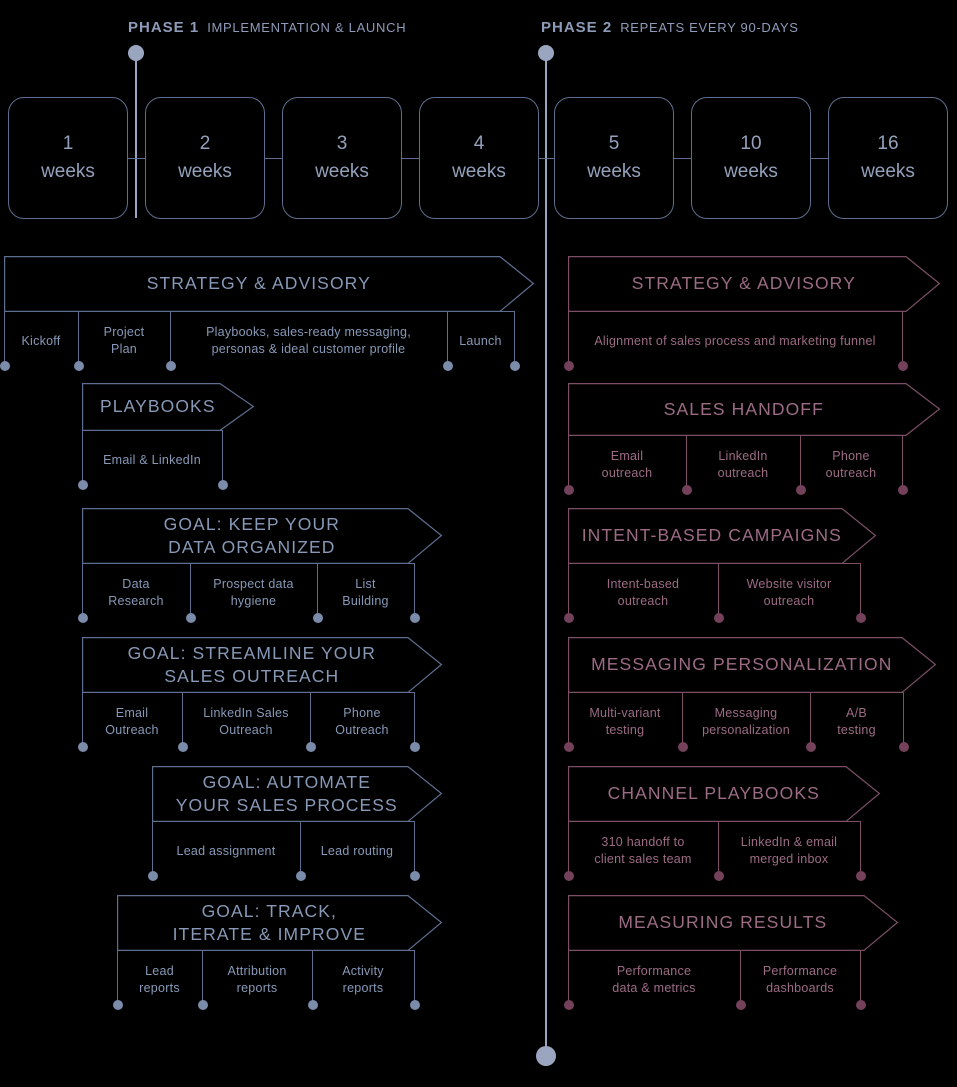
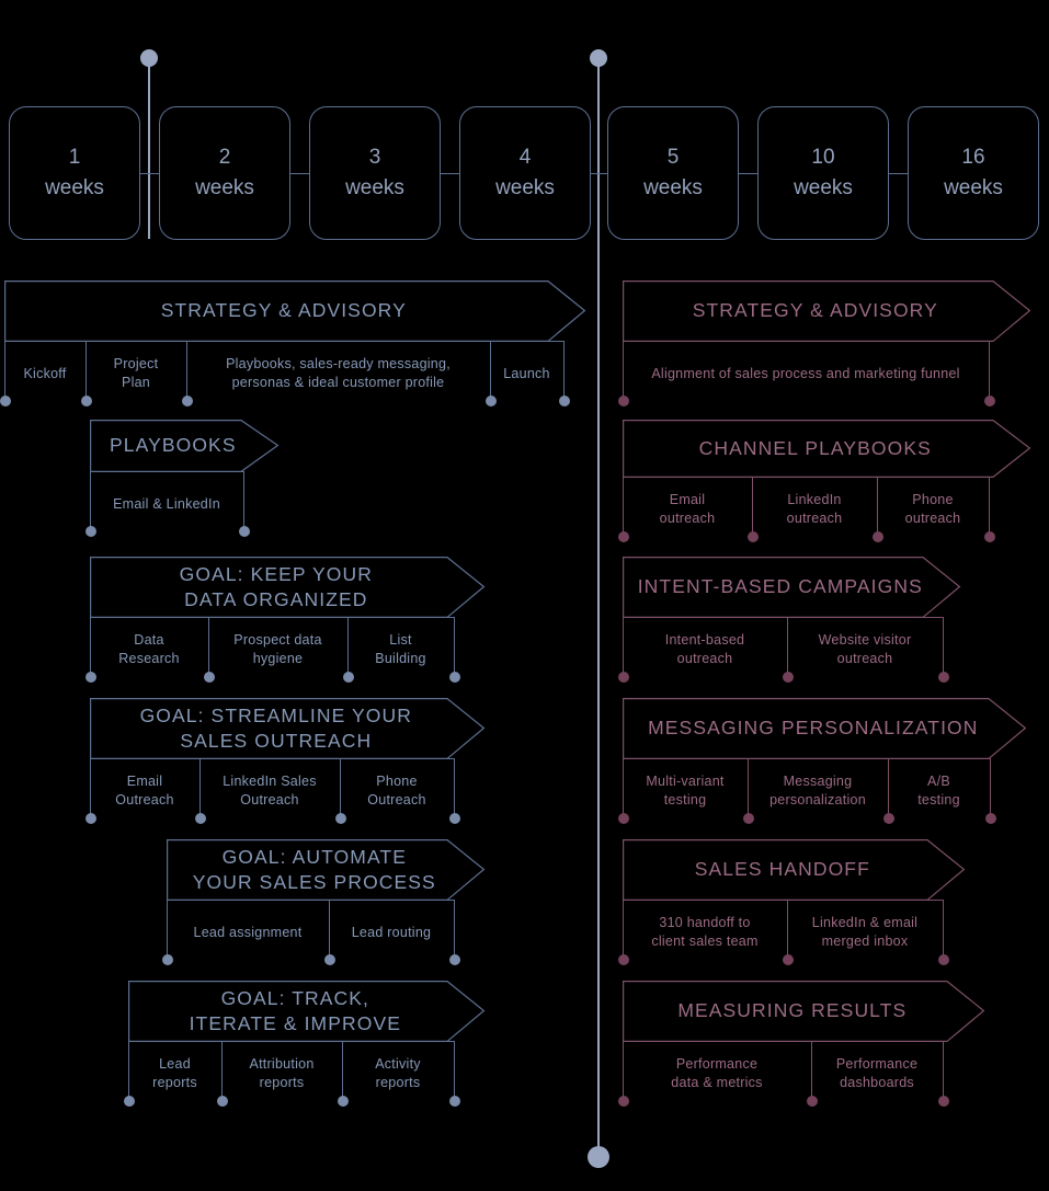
- PHASE 1 IMPLEMENTATION & LAUNCH
- PHASE 2 REPEATS EVERY 90-DAYS
  1
  weeks
  2
  weeks
  3
  weeks
  4
  weeks
  5
  weeks
  10
  weeks
  16
  weeks
  STRATEGY & ADVISORY
  Kickoff
  Project
  Plan
  Playbooks, sales-ready messaging,
  personas & ideal customer profile
  Launch
  PLAYBOOKS
  Email & LinkedIn
  GOAL: KEEP YOUR
  DATA ORGANIZED
  Data
  Research
  Prospect data
  hygiene
  List
  Building
  GOAL: STREAMLINE YOUR
  SALES OUTREACH
  Email
  Outreach
  LinkedIn Sales
  Outreach
  Phone
  Outreach
  GOAL: AUTOMATE
  YOUR SALES PROCESS
  Lead assignment
  Lead routing
  GOAL: TRACK,
  ITERATE & IMPROVE
  Lead
  reports
  Attribution
  reports
  Activity
  reports
  STRATEGY & ADVISORY
  Alignment of sales process and marketing funnel
- SALES HANDOFF
+ CHANNEL PLAYBOOKS
  Email
  outreach
  LinkedIn
  outreach
  Phone
  outreach
  INTENT-BASED CAMPAIGNS
  Intent-based
  outreach
  Website visitor
  outreach
  MESSAGING PERSONALIZATION
  Multi-variant
  testing
  Messaging
  personalization
  A/B
  testing
- CHANNEL PLAYBOOKS
+ SALES HANDOFF
  310 handoff to
  client sales team
  LinkedIn & email
  merged inbox
  MEASURING RESULTS
  Performance
  data & metrics
  Performance
  dashboards
